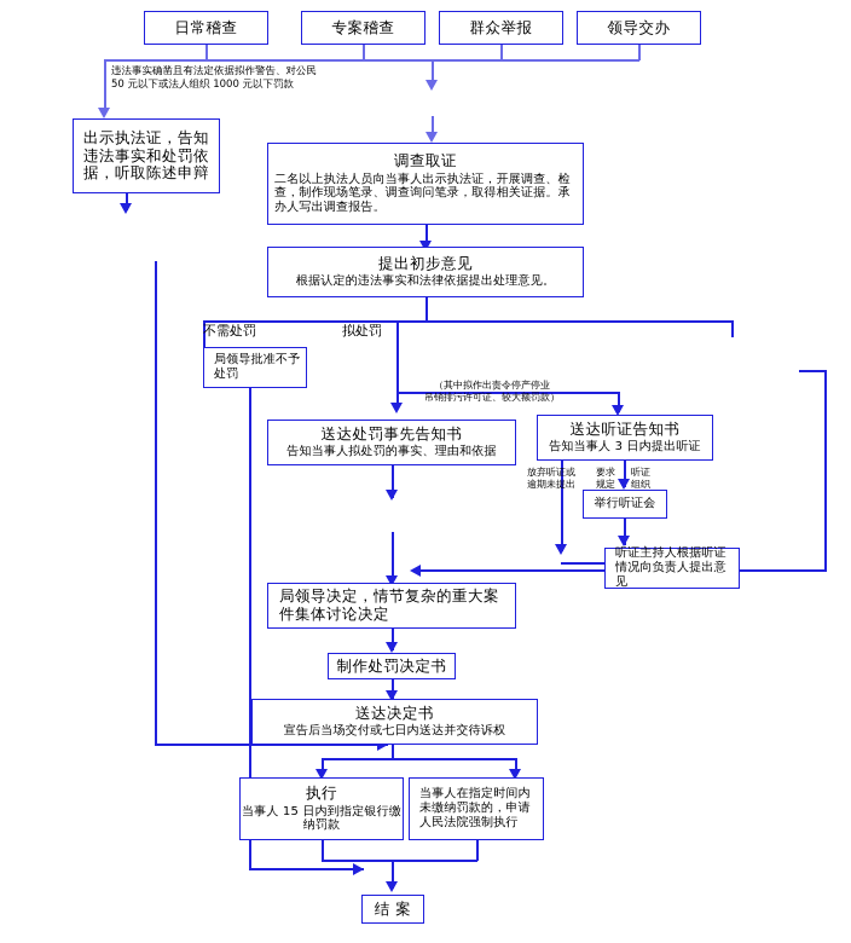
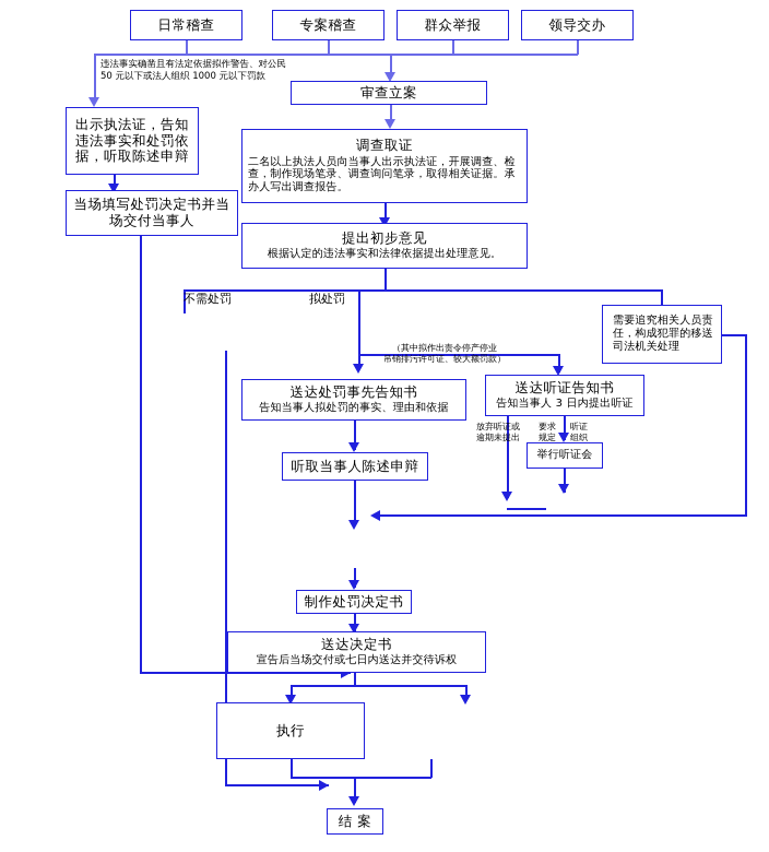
  日常稽查
  专案稽查
  群众举报
  领导交办
  违法事实确凿且有法定依据拟作警告、对公民
  50 元以下或法人组织 1000 元以下罚款
+ 审查立案
  出示执法证，告知违法事实和处罚依据，听取陈述申辩
+ 当场填写处罚决定书并当场交付当事人
  调查取证
  二名以上执法人员向当事人出示执法证，开展调查、检查，制作现场笔录、调查询问笔录，取得相关证据。承办人写出调查报告。
  提出初步意见
  根据认定的违法事实和法律依据提出处理意见。
  不需处罚
- 局领导批准不予处罚
  拟处罚
+ 需要追究相关人员责任，构成犯罪的移送司法机关处理
  （其中拟作出责令停产停业
  吊销排污许可证、较大额罚款）
  送达处罚事先告知书
  告知当事人拟处罚的事实、理由和依据
+ 听取当事人陈述申辩
  送达听证告知书
  告知当事人 3 日内提出听证
  放弃听证或
  逾期未提出
  要求
  规定
  听证
  组织
  举行听证会
- 听证主持人根据听证情况向负责人提出意见
- 局领导决定，情节复杂的重大案件集体讨论决定
  制作处罚决定书
  送达决定书
  宣告后当场交付或七日内送达并交待诉权
  执行
- 当事人 15 日内到指定银行缴纳罚款
- 当事人在指定时间内未缴纳罚款的，申请人民法院强制执行
  结 案
